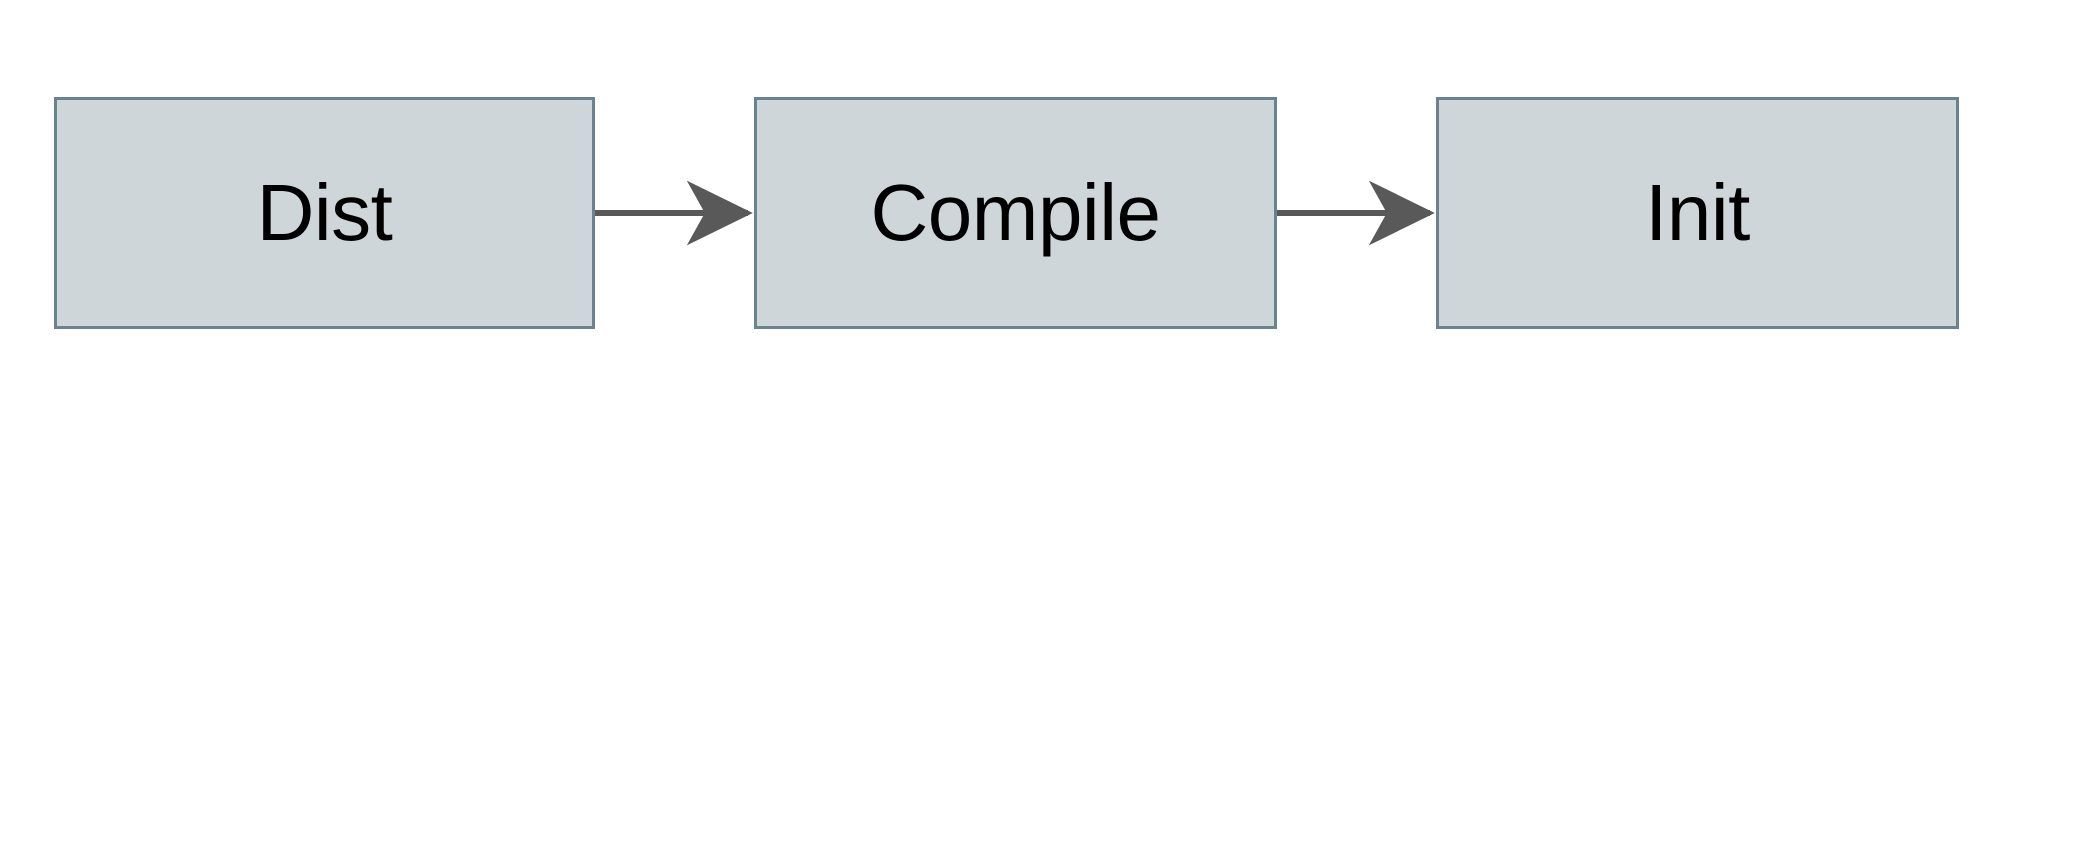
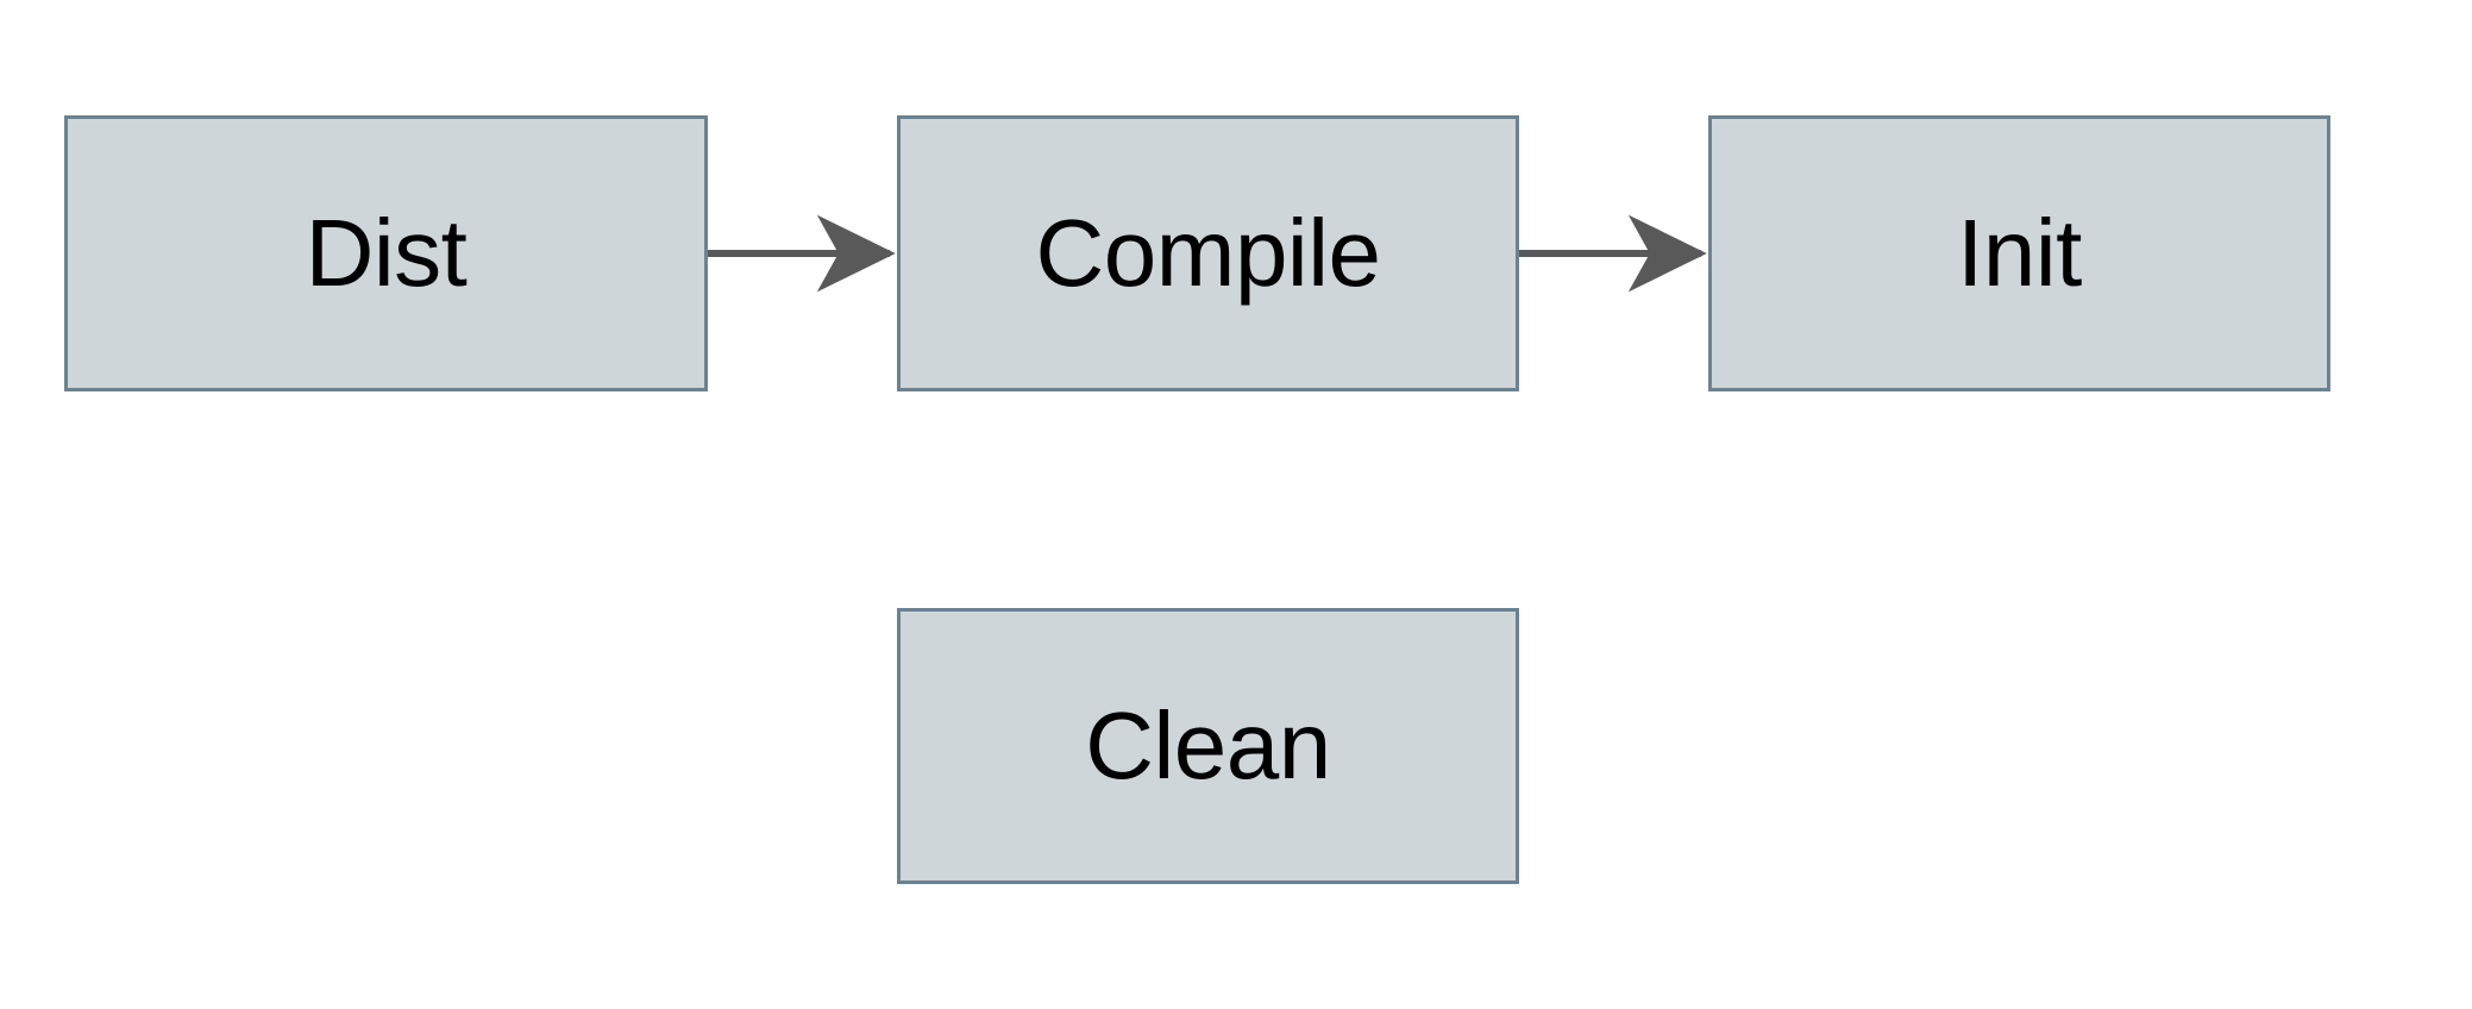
  Dist
  Compile
  Init
+ Clean
